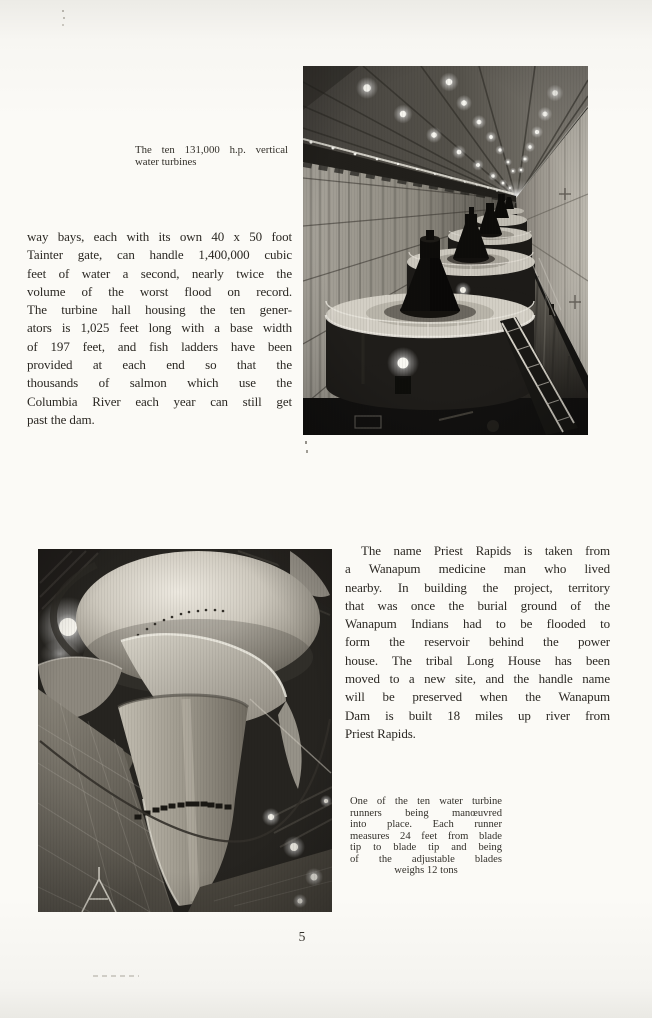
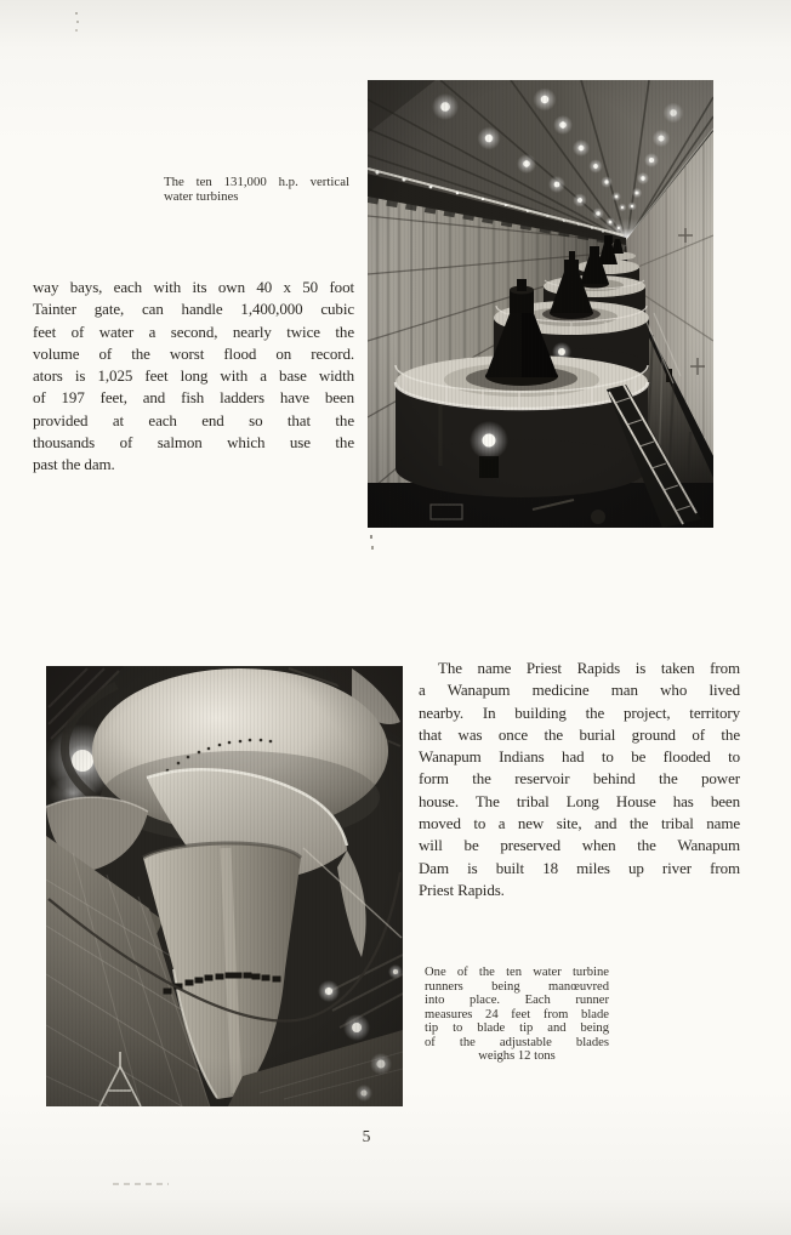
  The ten 131,000 h.p. vertical
  water turbines
  way bays, each with its own 40 x 50 foot
  Tainter gate, can handle 1,400,000 cubic
  feet of water a second, nearly twice the
  volume of the worst flood on record.
- The turbine hall housing the ten gener-
  ators is 1,025 feet long with a base width
  of 197 feet, and fish ladders have been
  provided at each end so that the
  thousands of salmon which use the
- Columbia River each year can still get
  past the dam.
  The name Priest Rapids is taken from
  a Wanapum medicine man who lived
  nearby. In building the project, territory
  that was once the burial ground of the
  Wanapum Indians had to be flooded to
  form the reservoir behind the power
  house. The tribal Long House has been
- moved to a new site, and the handle name
+ moved to a new site, and the tribal name
  will be preserved when the Wanapum
  Dam is built 18 miles up river from
  Priest Rapids.
  One of the ten water turbine
  runners being manœuvred
  into place. Each runner
  measures 24 feet from blade
  tip to blade tip and being
  of the adjustable blades
  weighs 12 tons
  5
